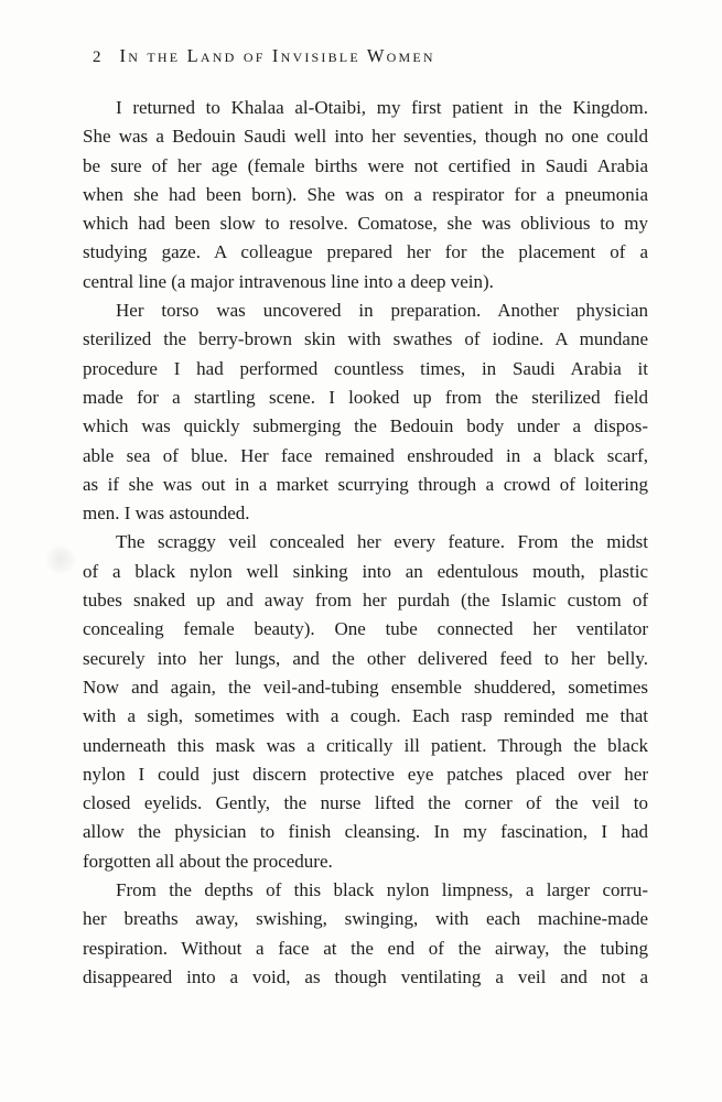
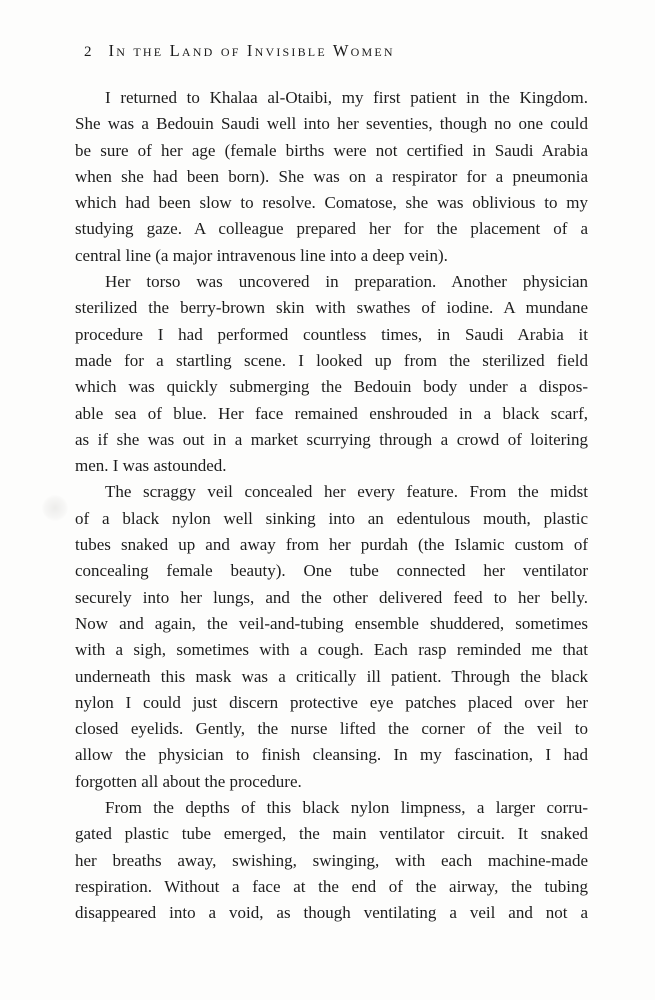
  2 In the Land of Invisible Women
  I returned to Khalaa al-Otaibi, my first patient in the Kingdom.
  She was a Bedouin Saudi well into her seventies, though no one could
  be sure of her age (female births were not certified in Saudi Arabia
  when she had been born). She was on a respirator for a pneumonia
  which had been slow to resolve. Comatose, she was oblivious to my
  studying gaze. A colleague prepared her for the placement of a
  central line (a major intravenous line into a deep vein).
  Her torso was uncovered in preparation. Another physician
  sterilized the berry-brown skin with swathes of iodine. A mundane
  procedure I had performed countless times, in Saudi Arabia it
  made for a startling scene. I looked up from the sterilized field
  which was quickly submerging the Bedouin body under a dispos-
  able sea of blue. Her face remained enshrouded in a black scarf,
  as if she was out in a market scurrying through a crowd of loitering
  men. I was astounded.
  The scraggy veil concealed her every feature. From the midst
  of a black nylon well sinking into an edentulous mouth, plastic
  tubes snaked up and away from her purdah (the Islamic custom of
  concealing female beauty). One tube connected her ventilator
  securely into her lungs, and the other delivered feed to her belly.
  Now and again, the veil-and-tubing ensemble shuddered, sometimes
  with a sigh, sometimes with a cough. Each rasp reminded me that
  underneath this mask was a critically ill patient. Through the black
  nylon I could just discern protective eye patches placed over her
  closed eyelids. Gently, the nurse lifted the corner of the veil to
  allow the physician to finish cleansing. In my fascination, I had
  forgotten all about the procedure.
  From the depths of this black nylon limpness, a larger corru-
+ gated plastic tube emerged, the main ventilator circuit. It snaked
  her breaths away, swishing, swinging, with each machine-made
  respiration. Without a face at the end of the airway, the tubing
  disappeared into a void, as though ventilating a veil and not a
